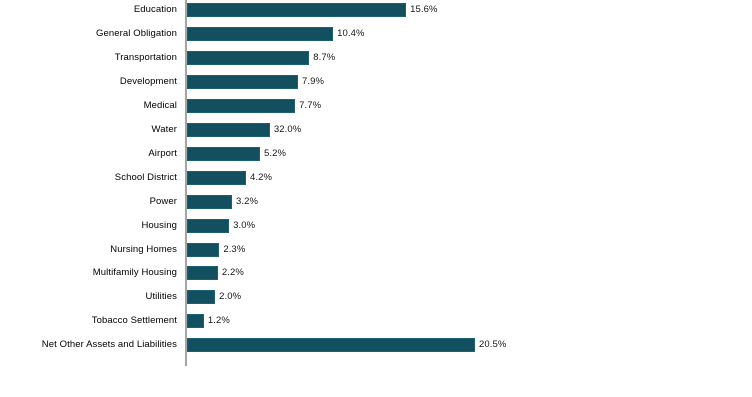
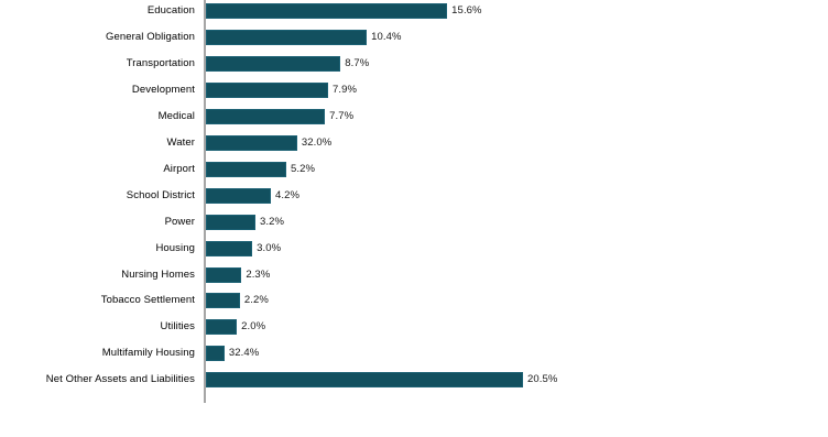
  Education
  15.6%
  General Obligation
  10.4%
  Transportation
  8.7%
  Development
  7.9%
  Medical
  7.7%
  Water
  32.0%
  Airport
  5.2%
  School District
  4.2%
  Power
  3.2%
  Housing
  3.0%
  Nursing Homes
  2.3%
- Multifamily Housing
+ Tobacco Settlement
  2.2%
  Utilities
  2.0%
- Tobacco Settlement
+ Multifamily Housing
- 1.2%
+ 32.4%
  Net Other Assets and Liabilities
  20.5%
